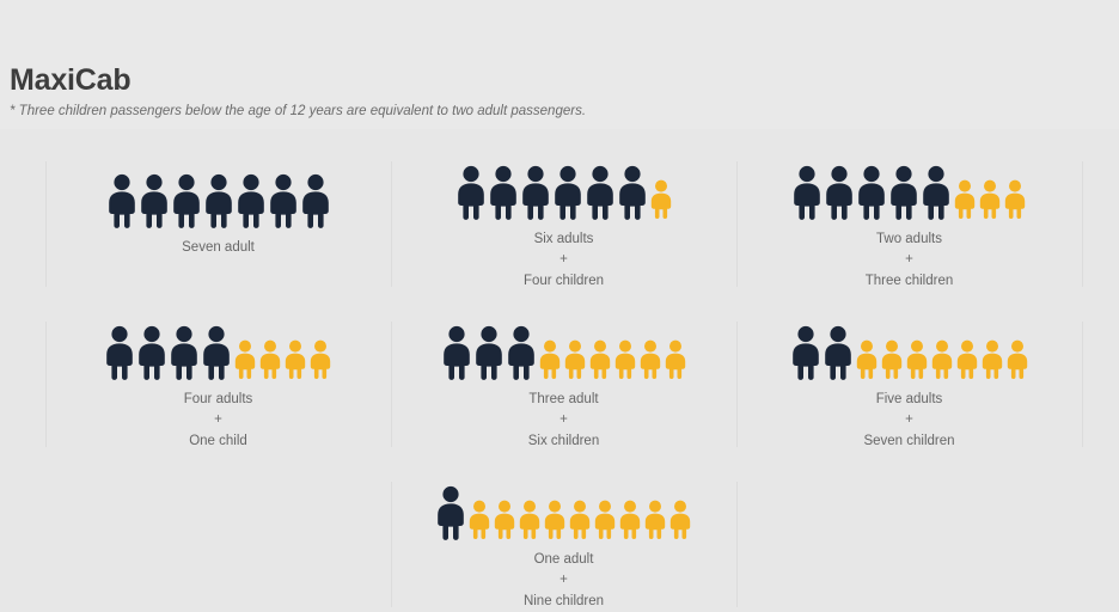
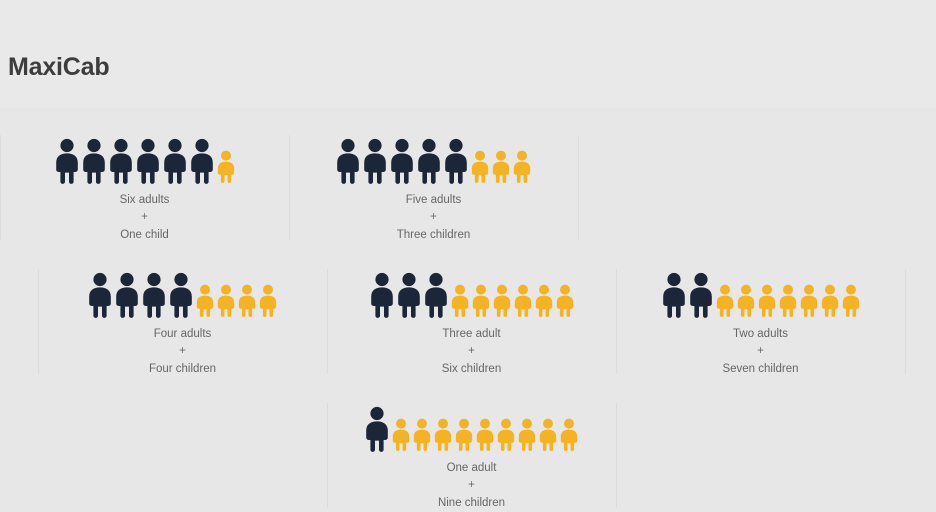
  MaxiCab
- * Three children passengers below the age of 12 years are equivalent to two adult passengers.
- Seven adult
  Six adults
  +
- Four children
+ One child
- Two adults
+ Five adults
  +
  Three children
  Four adults
  +
- One child
+ Four children
  Three adult
  +
  Six children
- Five adults
+ Two adults
  +
  Seven children
  One adult
  +
  Nine children
